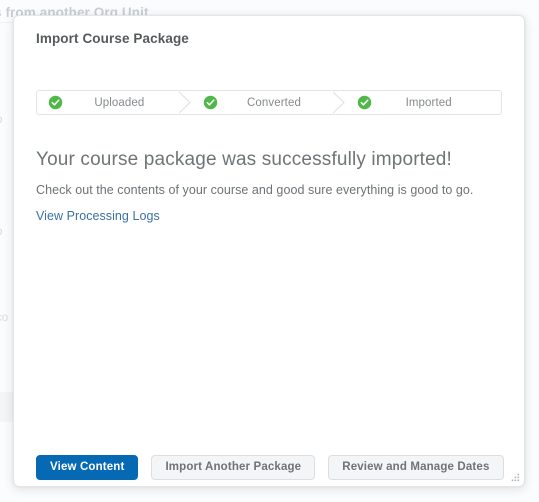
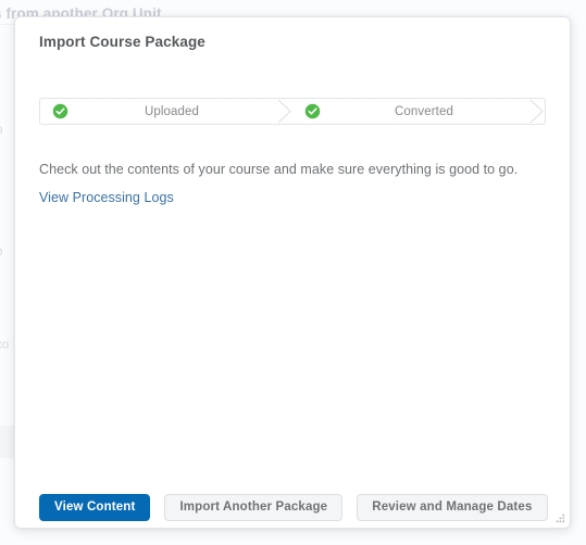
  from another Org Unit
  Import Course Package
  Uploaded
  Converted
- Imported
- Your course package was successfully imported!
- Check out the contents of your course and good sure everything is good to go.
+ Check out the contents of your course and make sure everything is good to go.
  View Processing Logs
  View Content
  Import Another Package
  Review and Manage Dates
